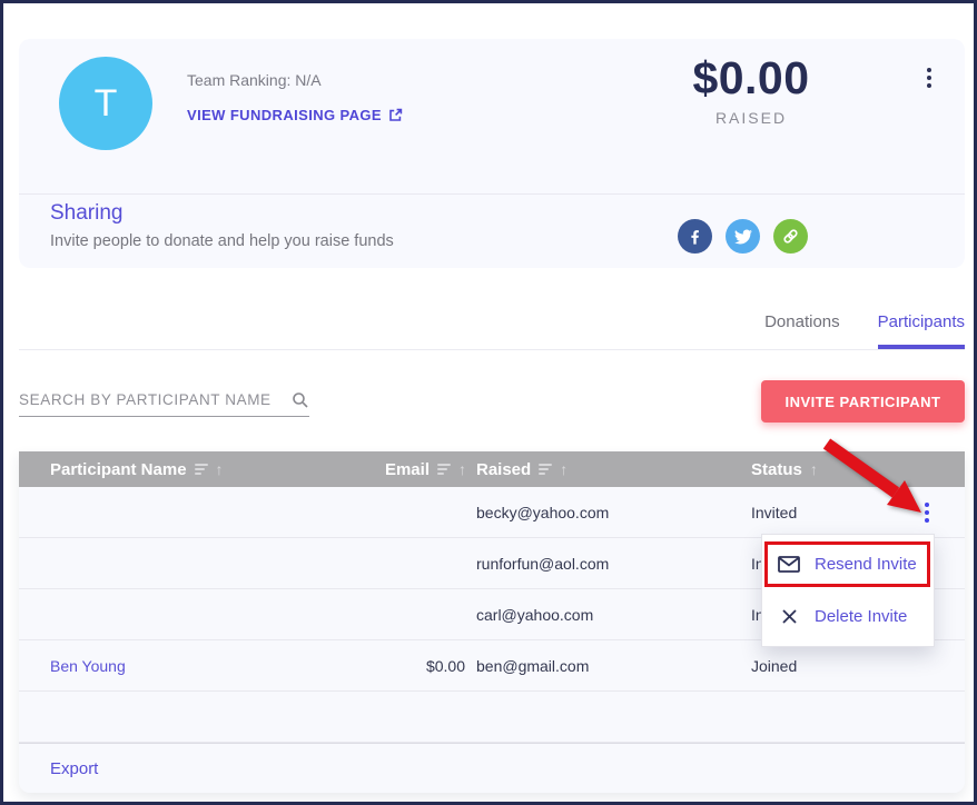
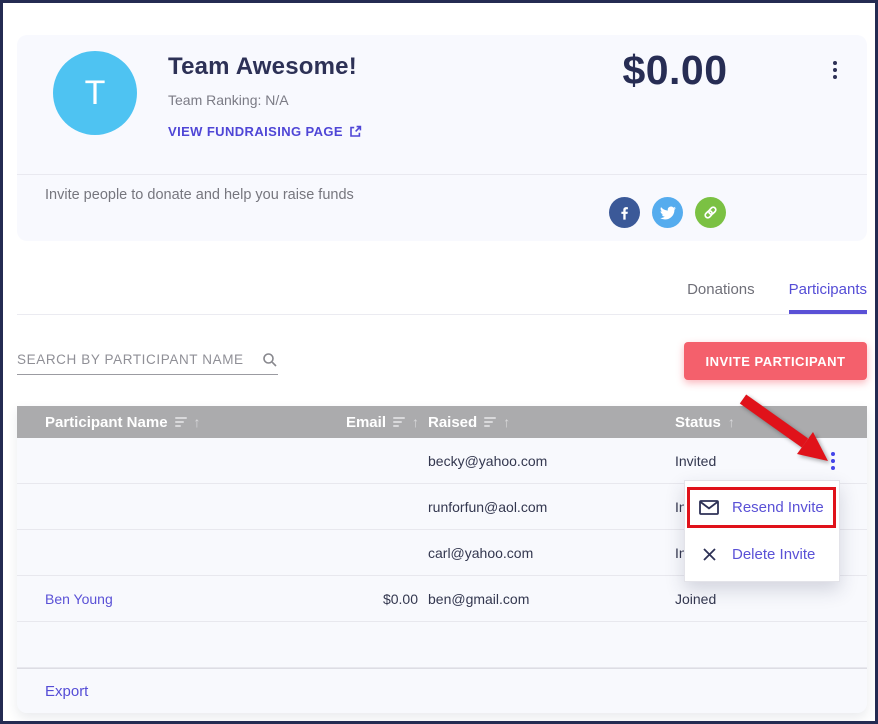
  T
+ Team Awesome!
  Team Ranking: N/A
  VIEW FUNDRAISING PAGE
  $0.00
- RAISED
- Sharing
  Invite people to donate and help you raise funds
  Donations
  Participants
  SEARCH BY PARTICIPANT NAME
  INVITE PARTICIPANT
  Participant Name
  ↑
  Email
  ↑
  Raised
  ↑
  Status
  ↑
  becky@yahoo.com
  Invited
  runforfun@aol.com
  carl@yahoo.com
  Ben Young
  $0.00
  ben@gmail.com
  Joined
  Export
  Resend Invite
  Delete Invite
